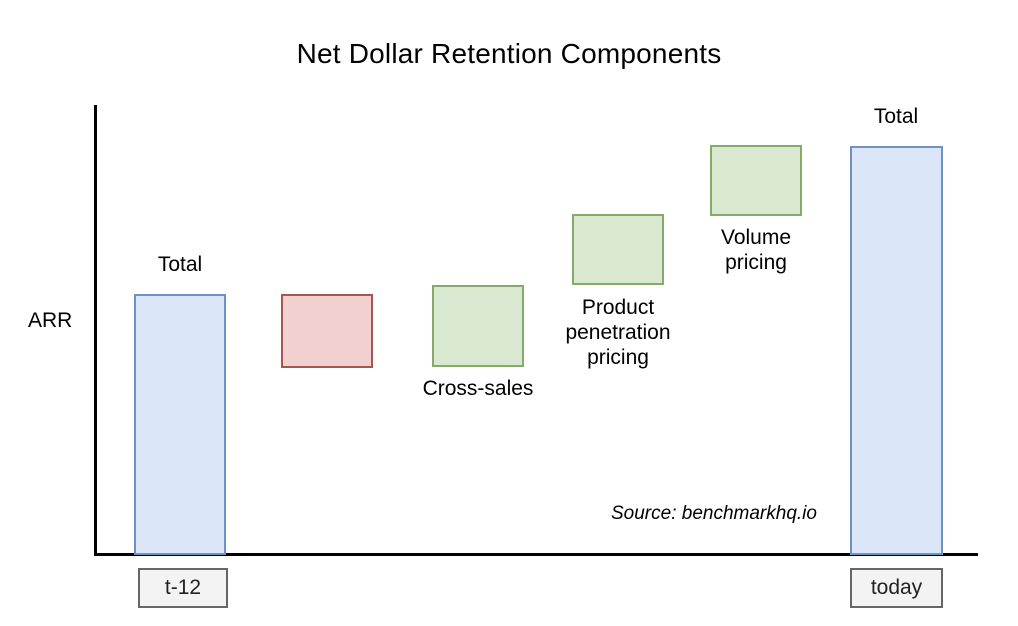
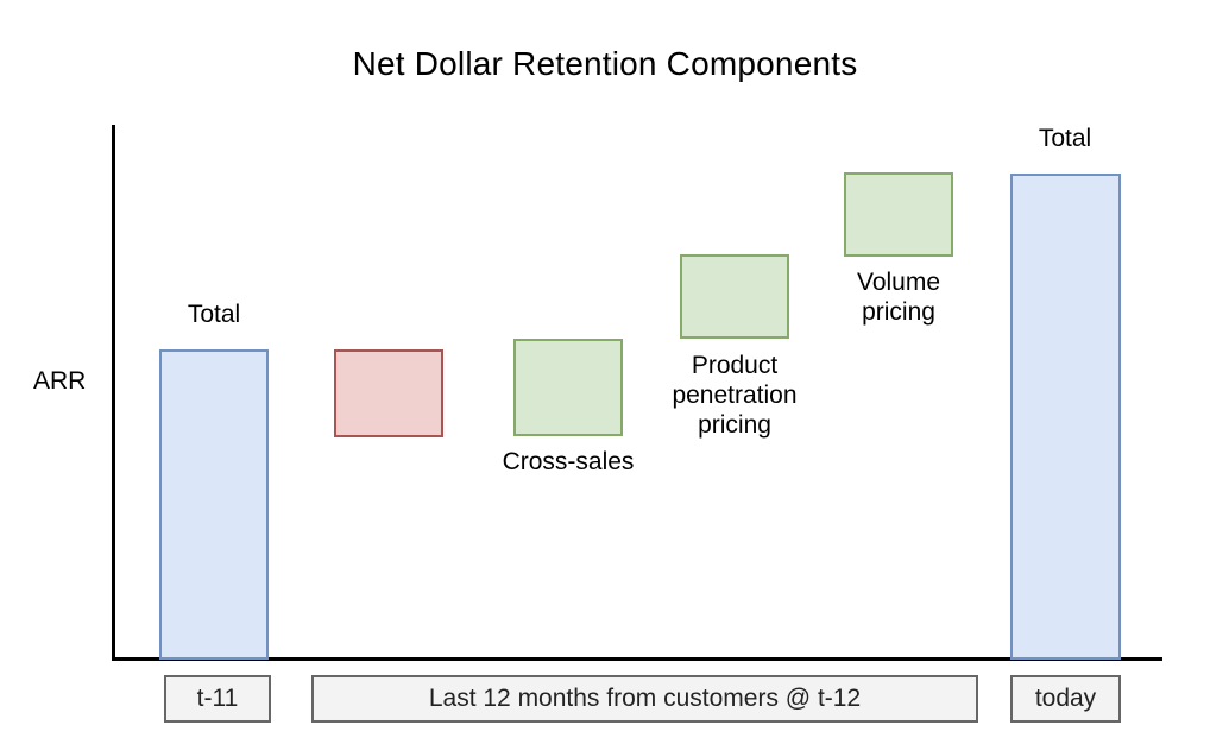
  Net Dollar Retention Components
  ARR
  Total
  Cross-sales
  Product
  penetration
  pricing
  Volume
  pricing
  Total
- Source: benchmarkhq.io
- t-12
+ t-11
+ Last 12 months from customers @ t-12
  today
